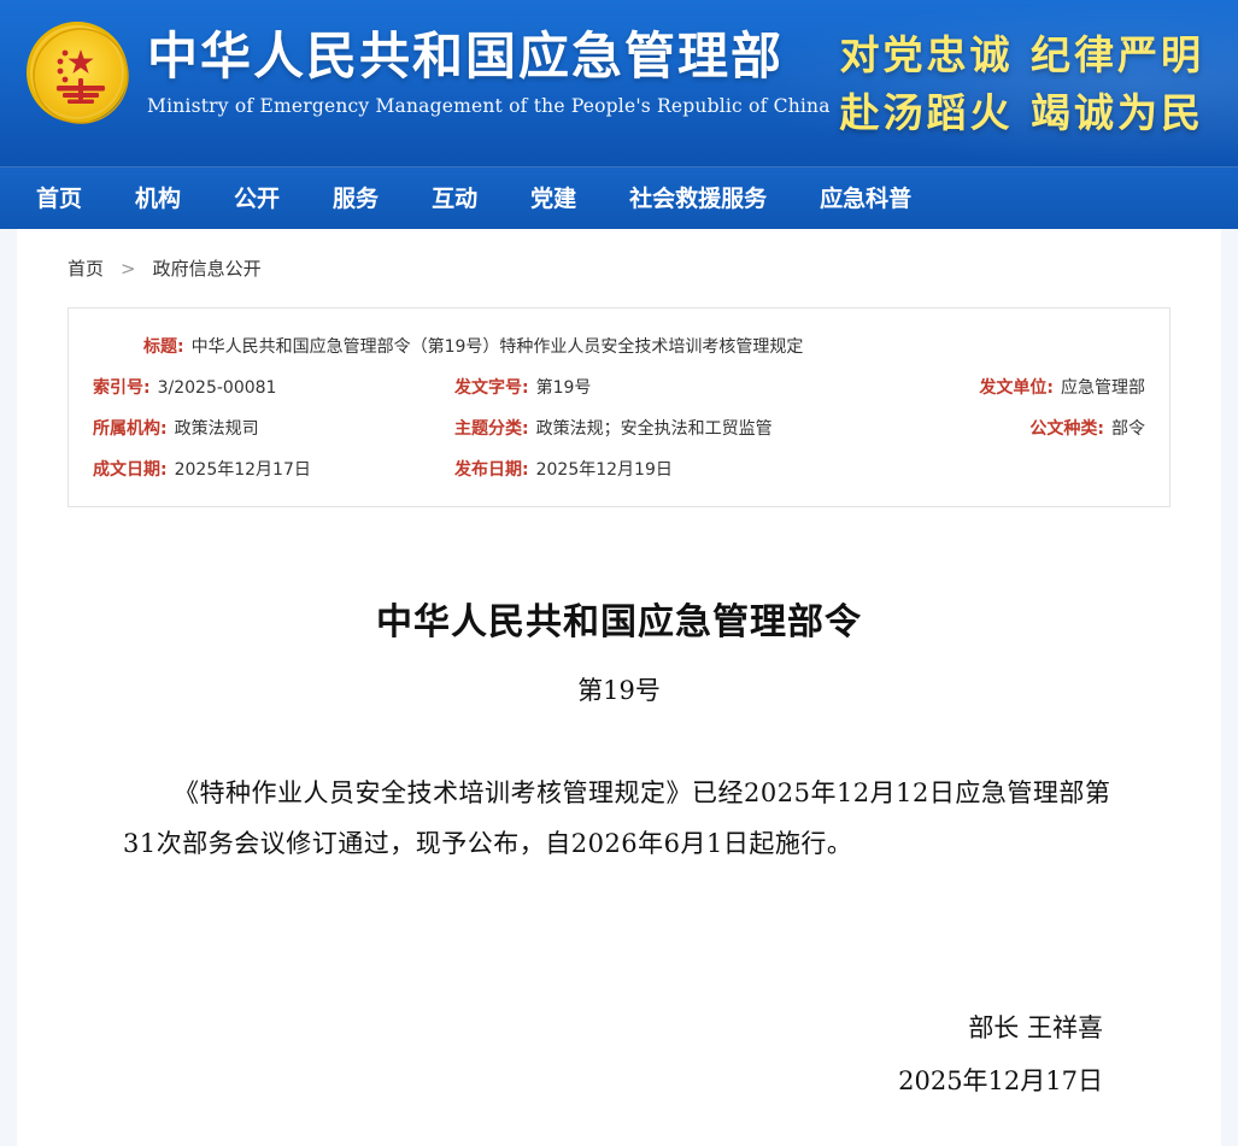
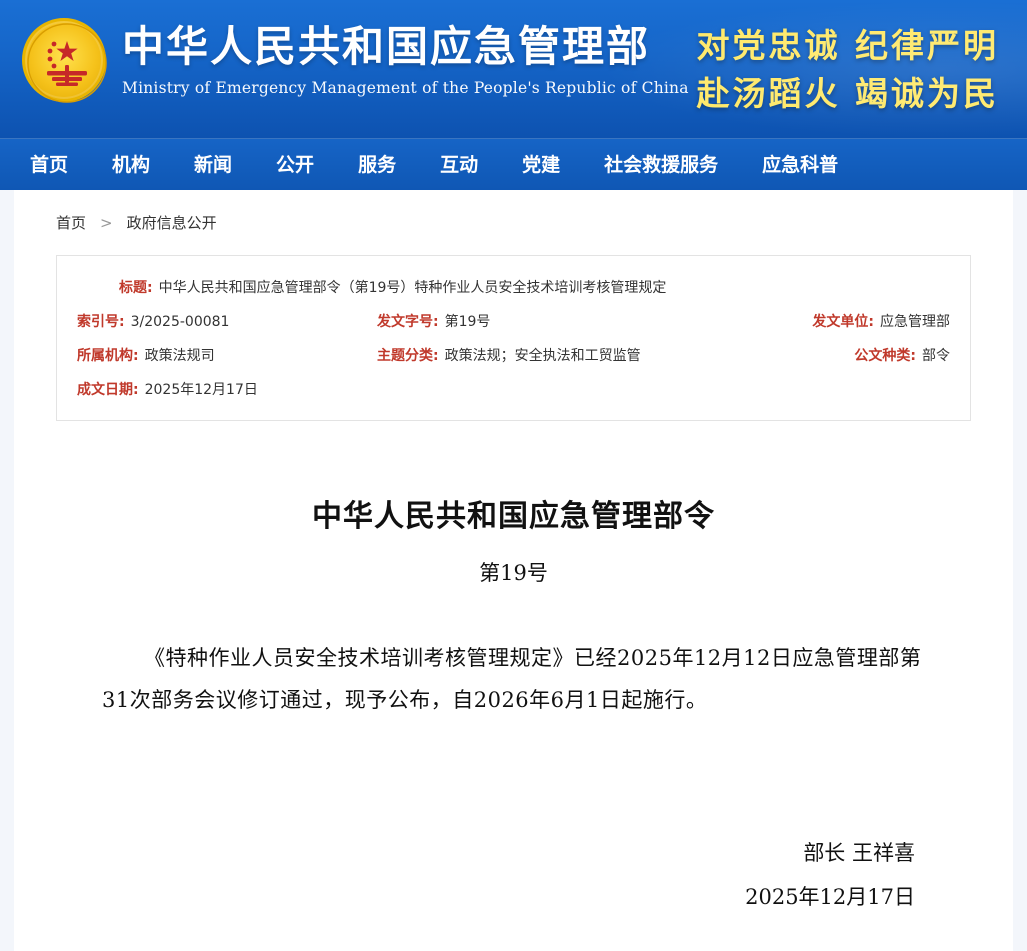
  中华人民共和国应急管理
  Ministry of Emergency Management of the People's Repub
  首页
  机构
+ 新闻
  公开
  服务
  互动
  党建
  社会救援服务
  应急科普
  首页
  >
  政府信息公开
  标题:
  中华人民共和国应急管理部令（第19号）特种作业人员安全技术培训考核管理规定
  索引号:
  3/2025-00081
  发文字号:
  第19号
  发文单位:
  应急管理部
  所属机构:
  政策法规司
  主题分类:
  政策法规；安全执法和工贸监管
  公文种类:
  部令
  成文日期:
  2025年12月17日
- 发布日期:
- 2025年12月19日
  中华人民共和国应急管理部令
  第19号
  《特种作业人员安全技术培训考核管理规定》已经2025年12月12日应急管理部第31次部务会议修订通过，现予公布，自2026年6月1日起施行。
  部长 王祥喜
  2025年12月17日
